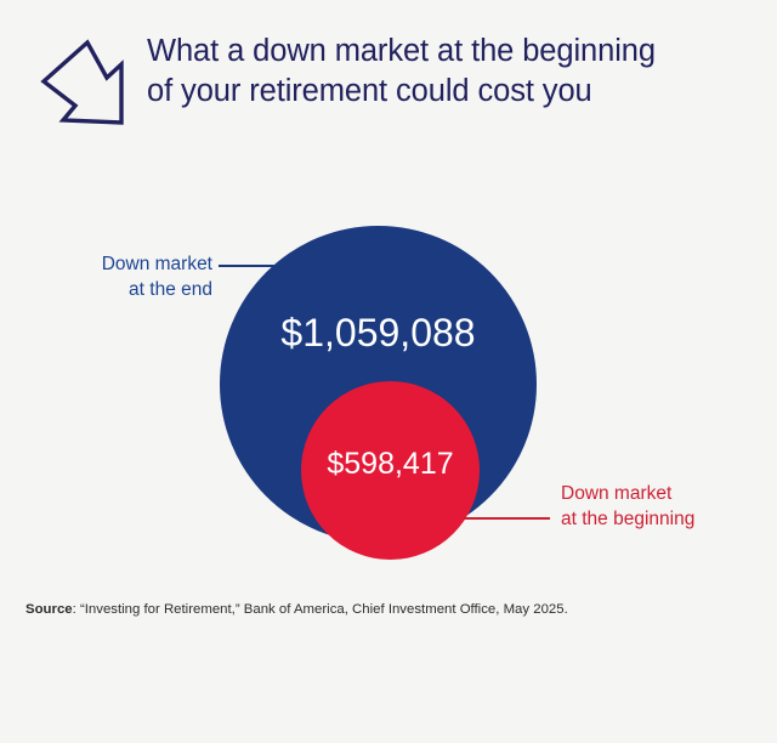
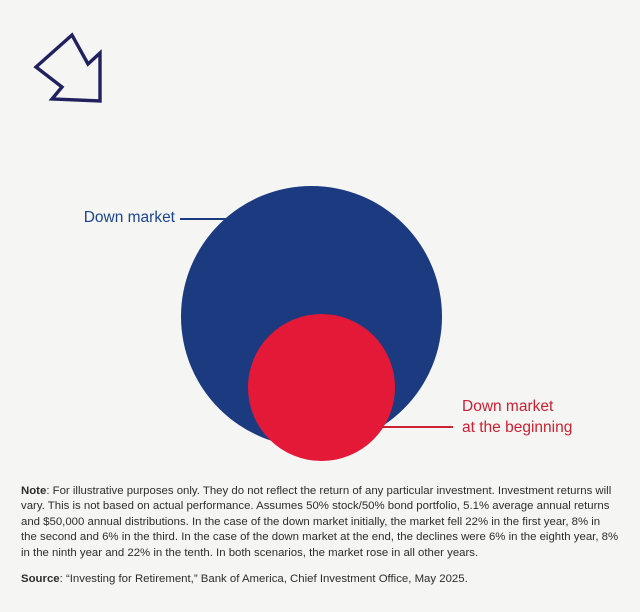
- What a down market at the beginning
- of your retirement could cost you
- $1,059,088
- $598,417
  Down market
- at the end
  Down market
  at the beginning
+ Note: For illustrative purposes only. They do not reflect the return of any particular investment. Investment returns will vary. This is not based on actual performance. Assumes 50% stock/50% bond portfolio, 5.1% average annual returns and $50,000 annual distributions. In the case of the down market initially, the market fell 22% in the first year, 8% in the second and 6% in the third. In the case of the down market at the end, the declines were 6% in the eighth year, 8% in the ninth year and 22% in the tenth. In both scenarios, the market rose in all other years.
  Source: “Investing for Retirement,” Bank of America, Chief Investment Office, May 2025.
